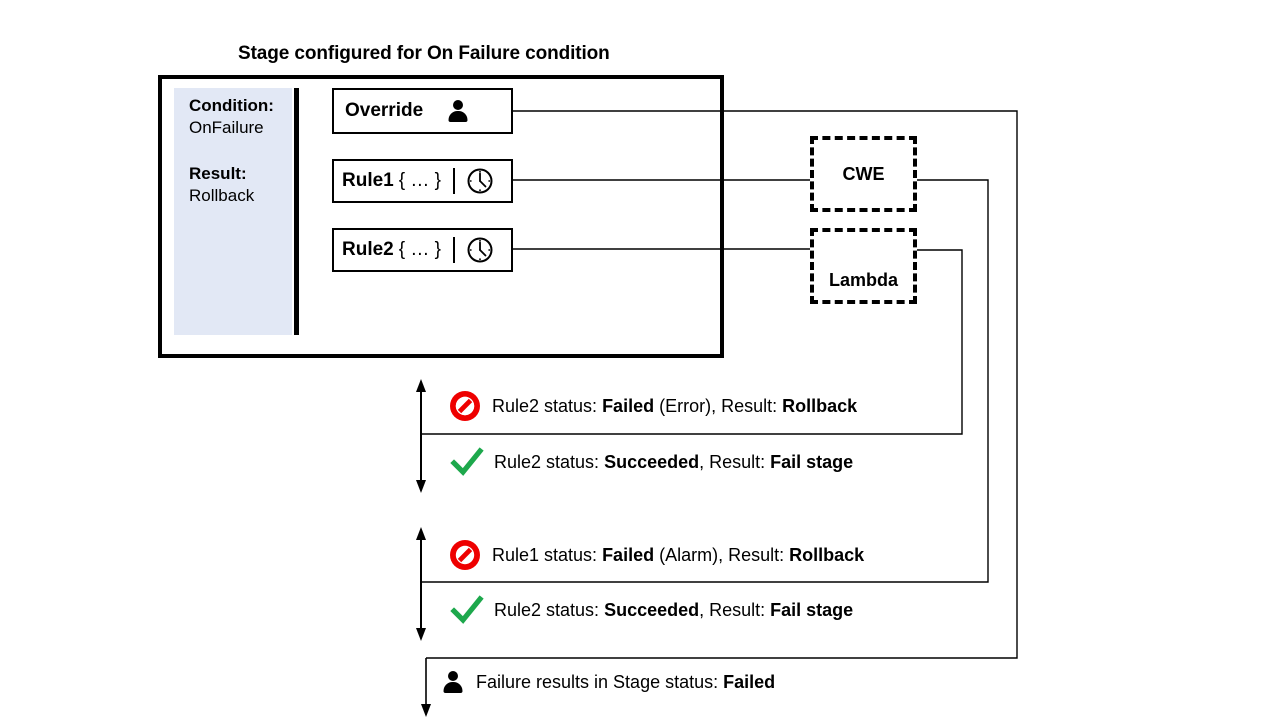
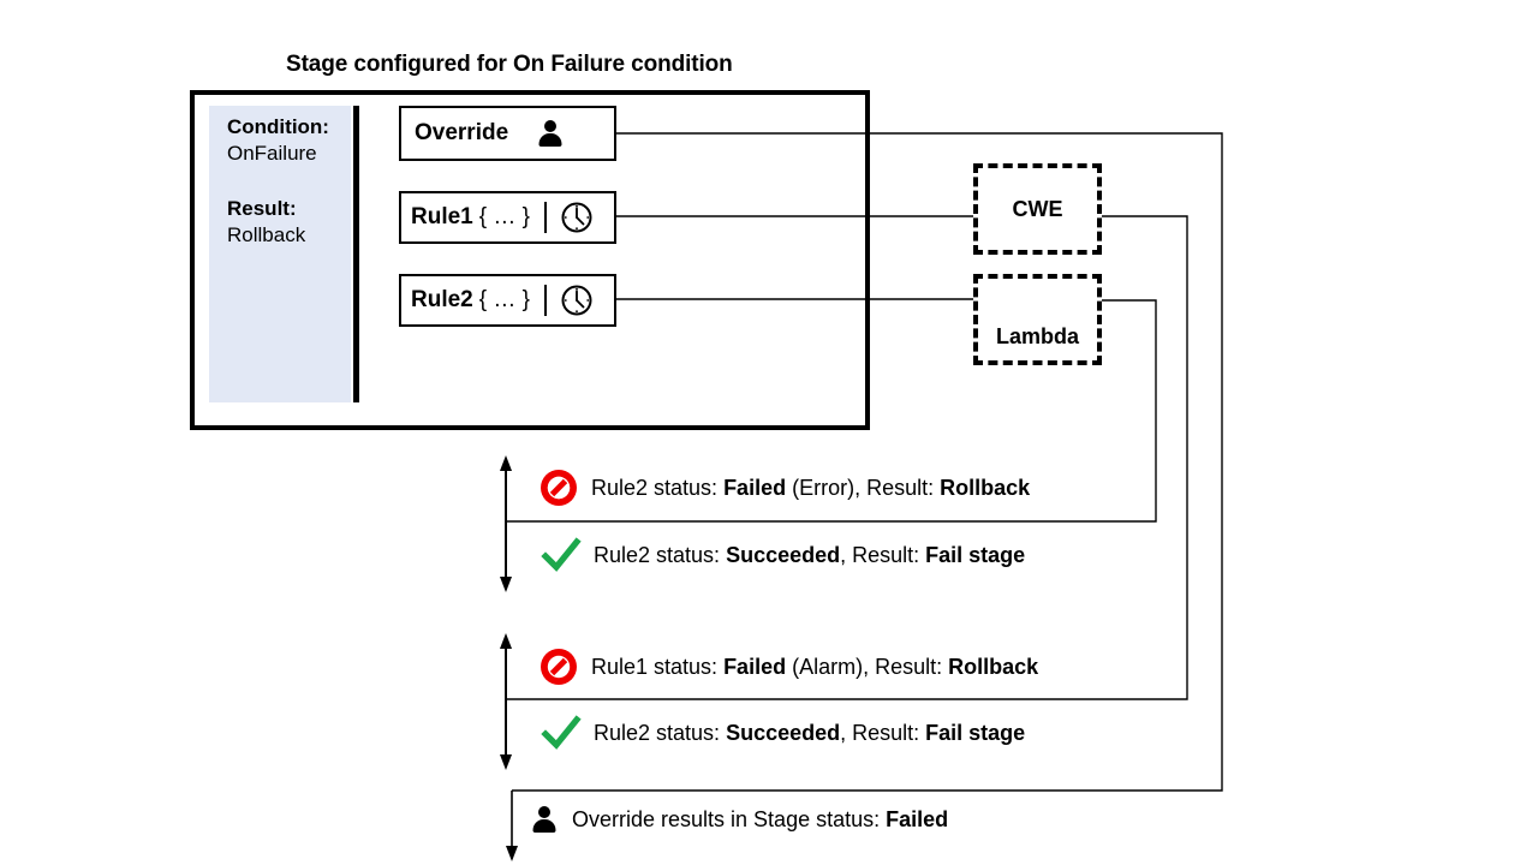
  Stage configured for On Failure condition
  Condition:
  OnFailure
  Result:
  Rollback
  Override
  Rule1
  { … }
  Rule2
  { … }
  CWE
  Lambda
  Rule2 status: Failed (Error), Result: Rollback
  Rule2 status: Succeeded, Result: Fail stage
  Rule1 status: Failed (Alarm), Result: Rollback
  Rule2 status: Succeeded, Result: Fail stage
- Failure results in Stage status: Failed
+ Override results in Stage status: Failed
